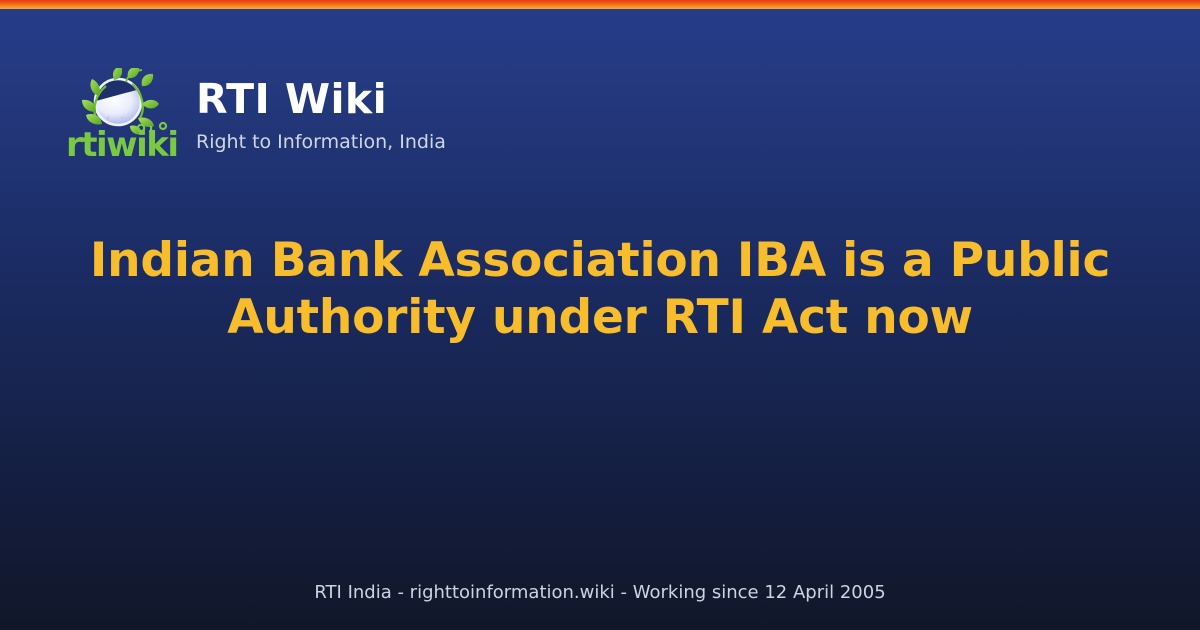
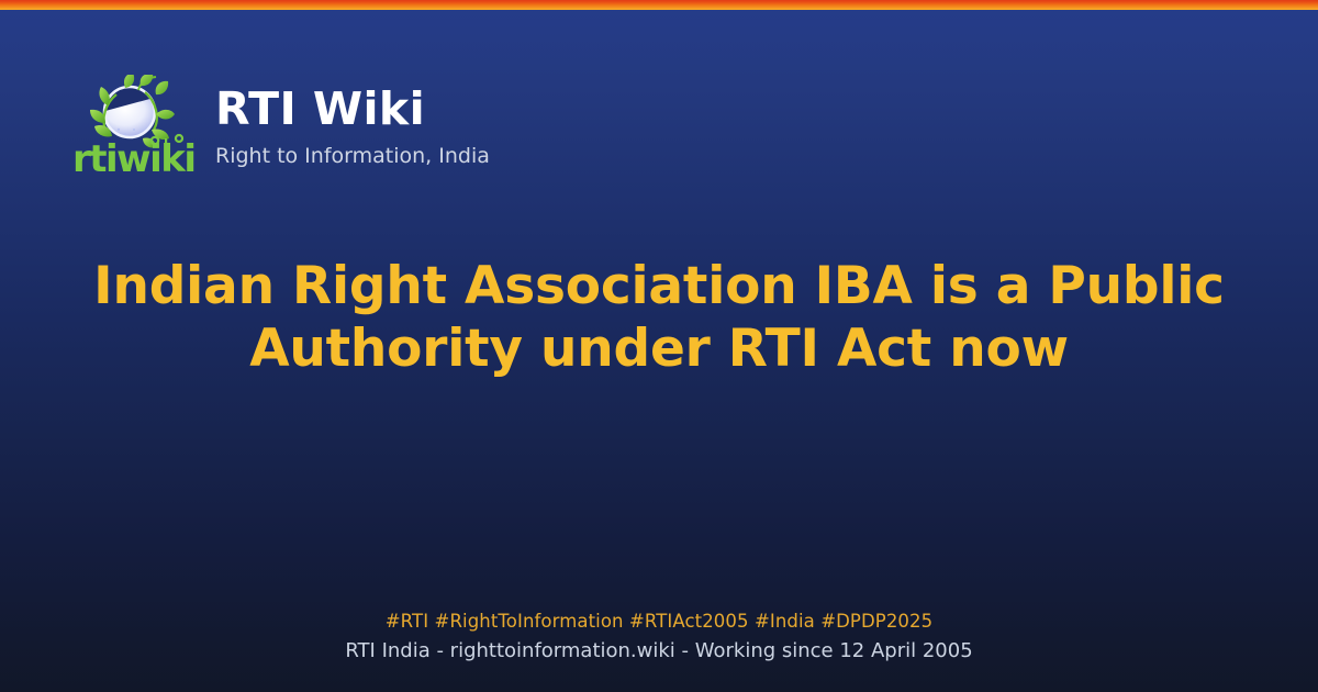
  rtiwiki
  RTI Wiki
  Right to Information, India
- Indian Bank Association IBA is a Public Authority under RTI Act now
+ Indian Right Association IBA is a Public Authority under RTI Act now
+ #RTI #RightToInformation #RTIAct2005 #India #DPDP2025
  RTI India - righttoinformation.wiki - Working since 12 April 2005
